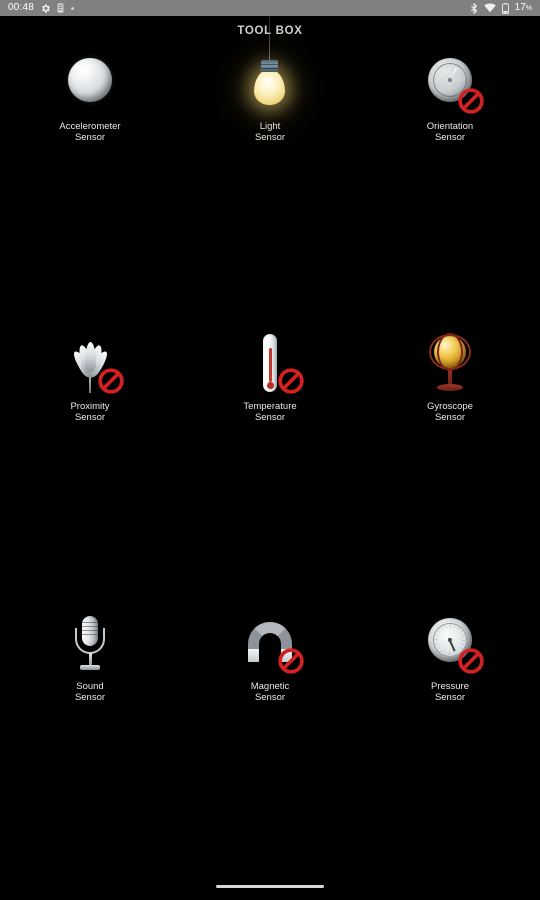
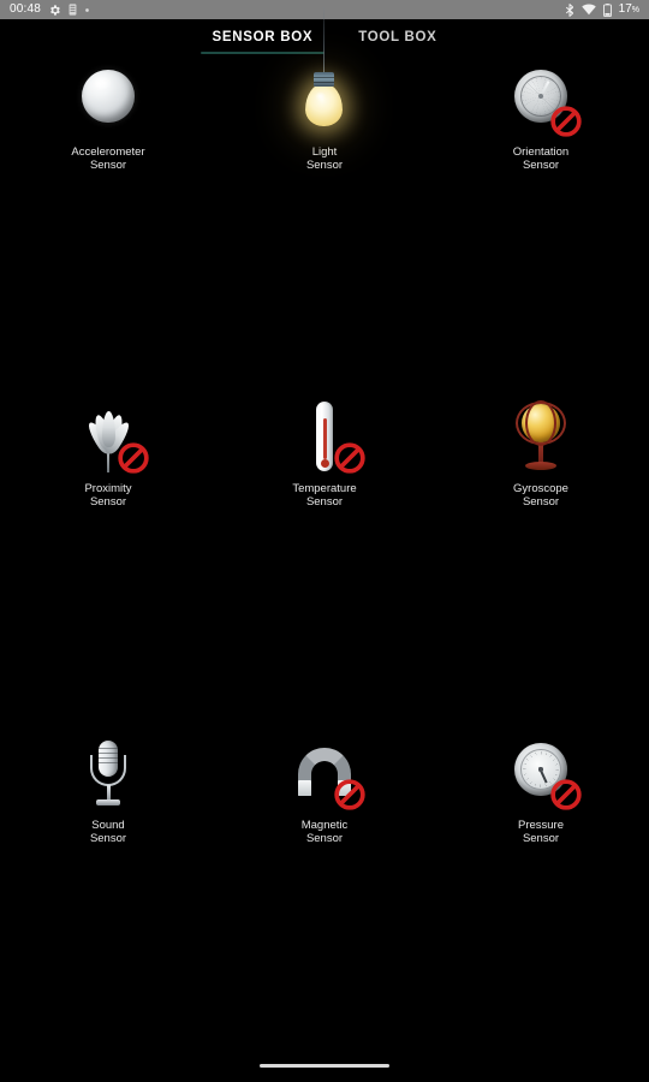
  00:48
+ SENSOR BOX
  TOOL BOX
  Accelerometer
  Sensor
  Light
  Sensor
  Orientation
  Sensor
  Proximity
  Sensor
  Temperature
  Sensor
  Gyroscope
  Sensor
  Sound
  Sensor
  Magnetic
  Sensor
  Pressure
  Sensor
